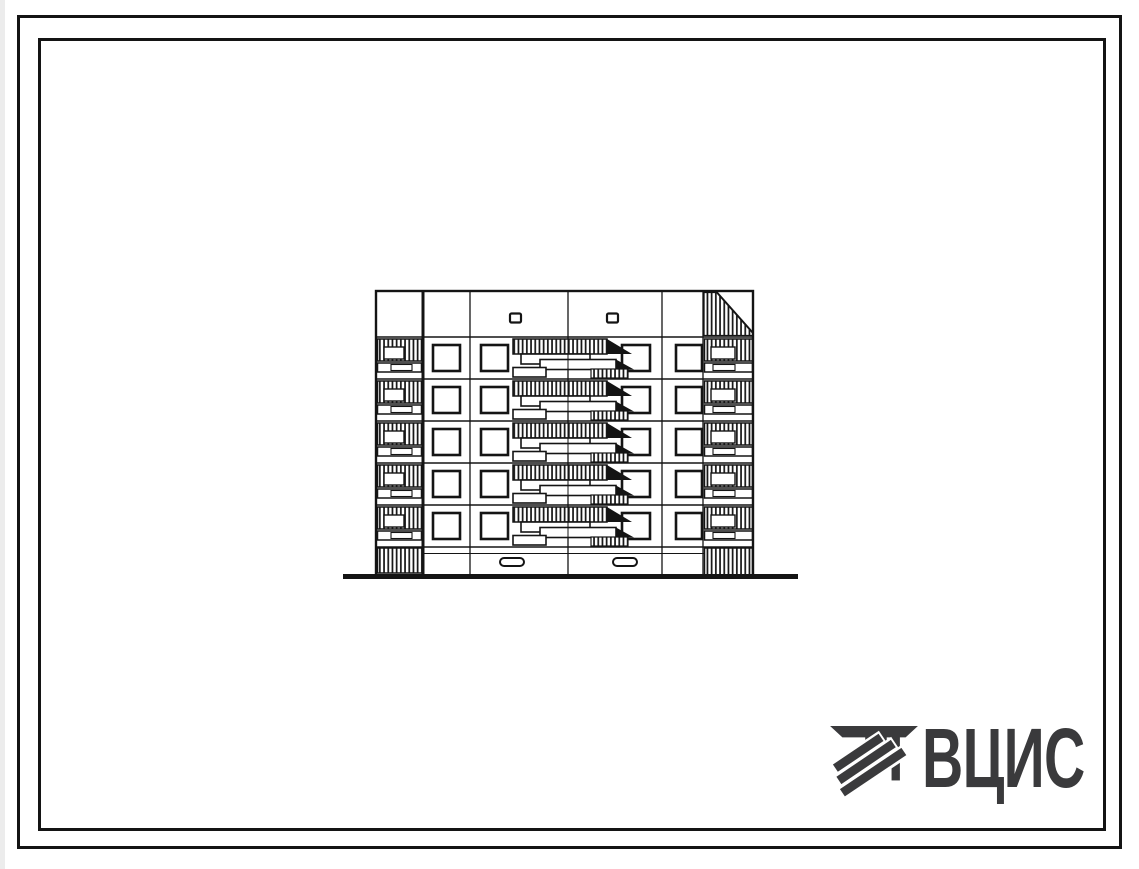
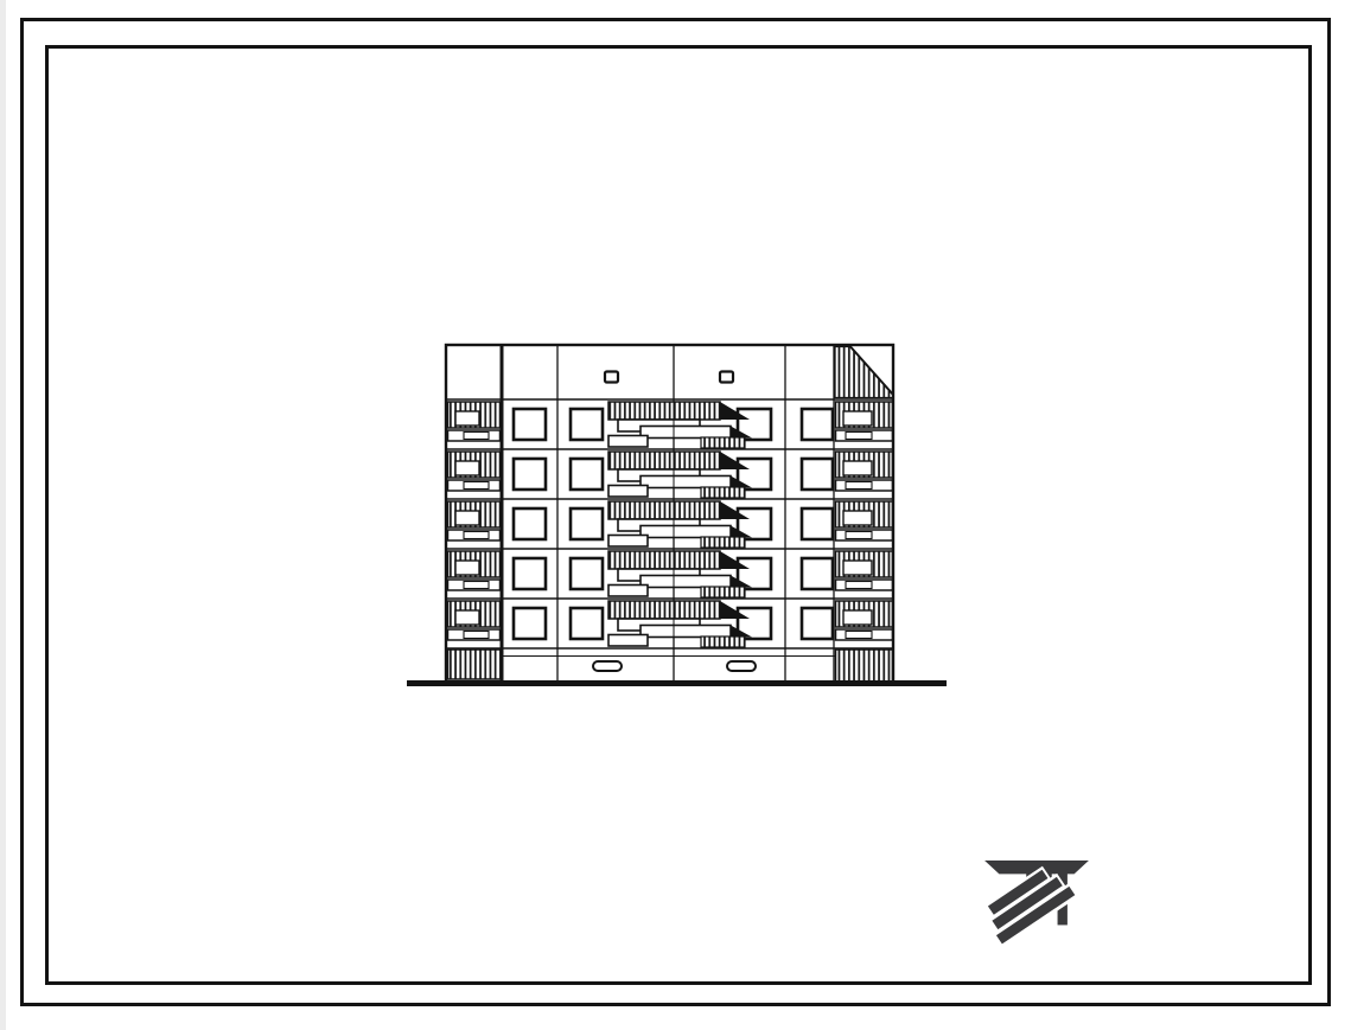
- ВЦИС
